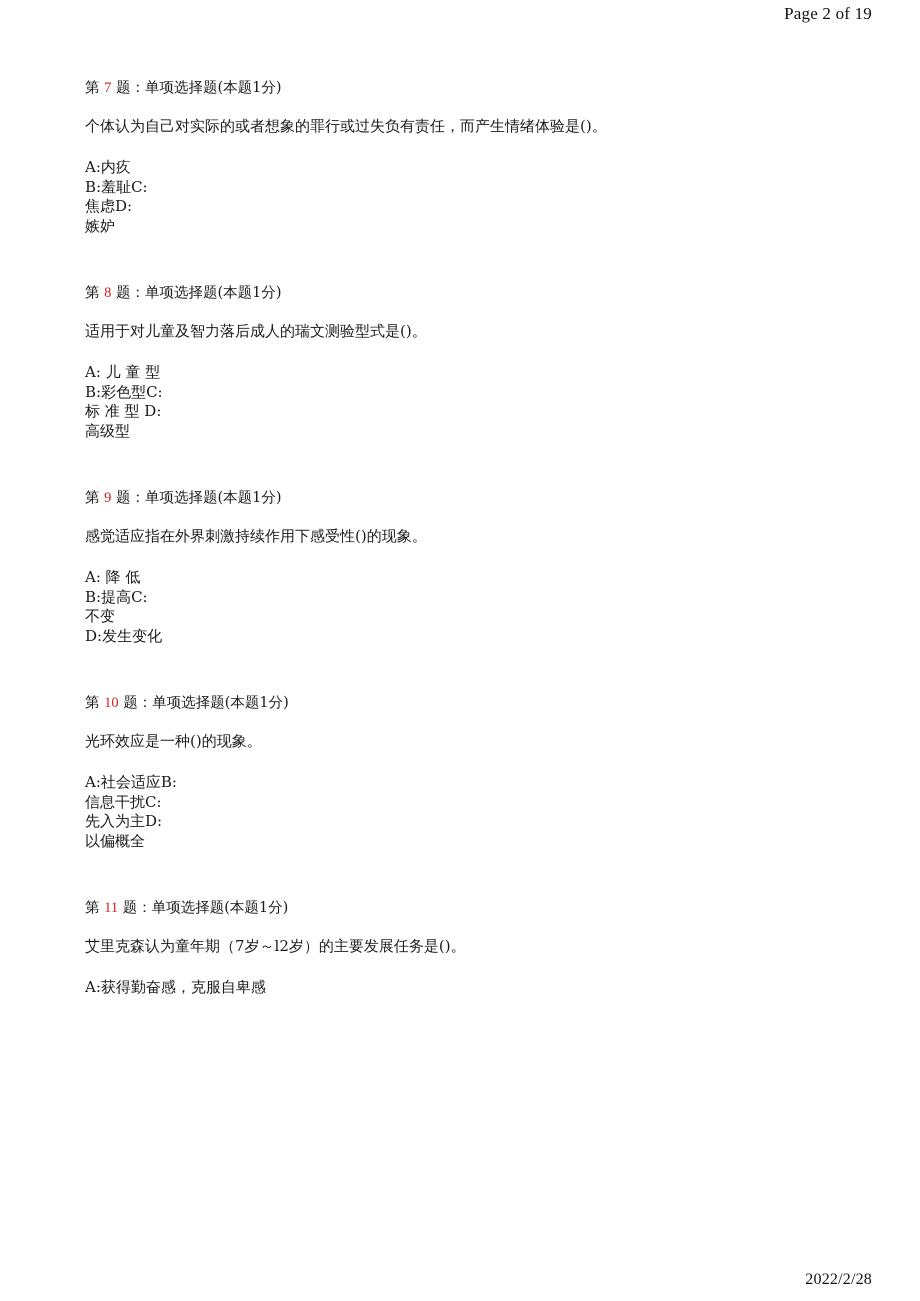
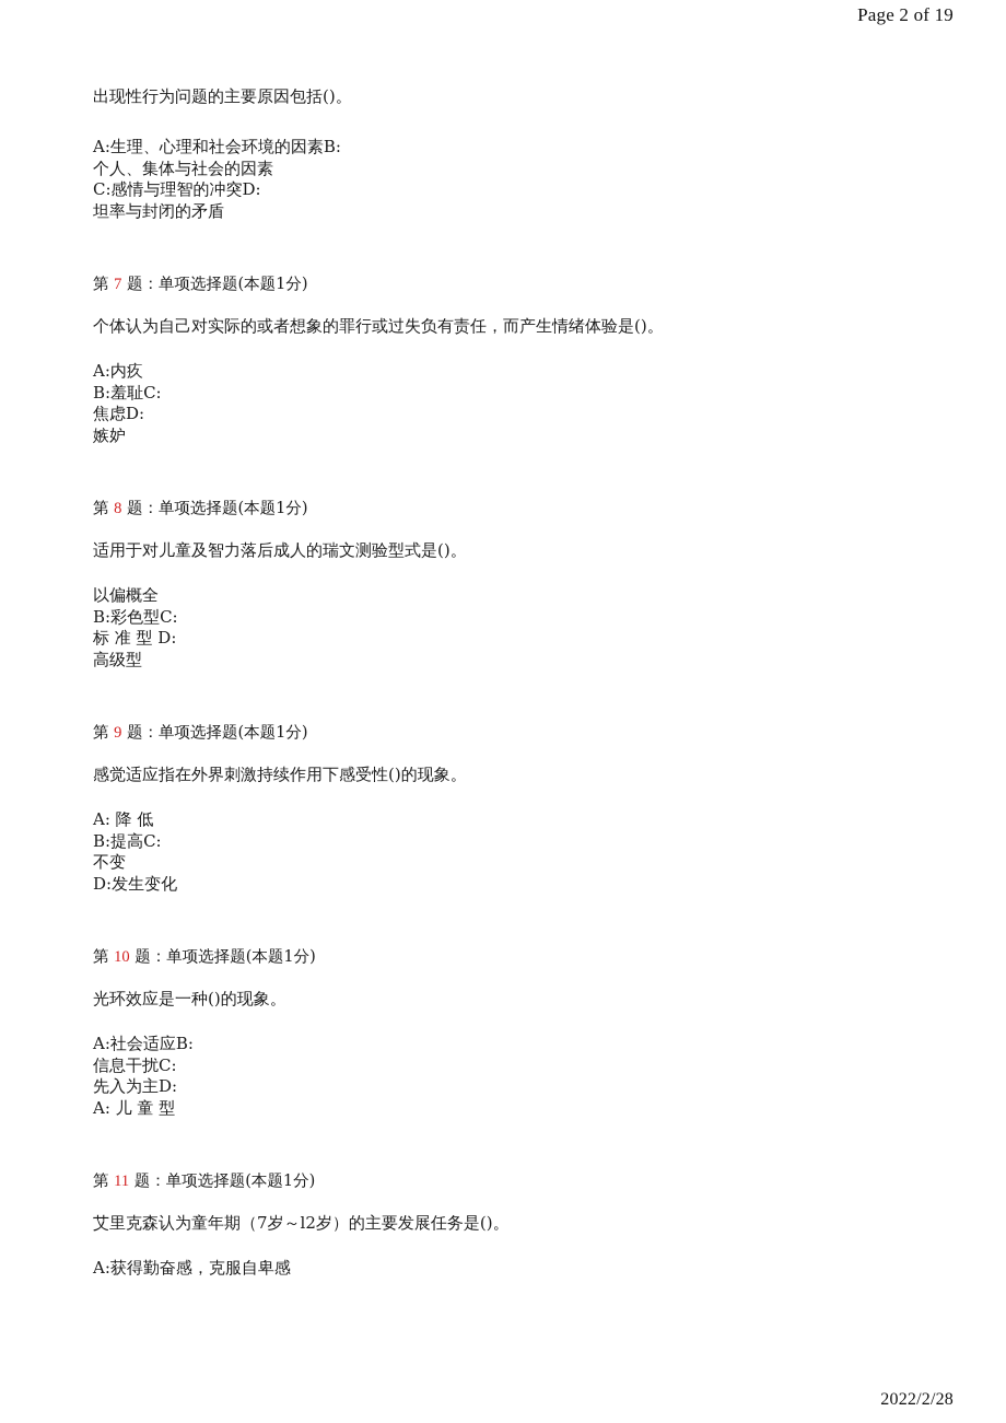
  Page 2 of 19
+ 出现性行为问题的主要原因包括()。
+ A:生理、心理和社会环境的因素B:
+ 个人、集体与社会的因素
+ C:感情与理智的冲突D:
+ 坦率与封闭的矛盾
  第 7 题：单项选择题(本题1分)
  个体认为自己对实际的或者想象的罪行或过失负有责任，而产生情绪体验是()。
  A:内疚
  B:羞耻C:
  焦虑D:
  嫉妒
  第 8 题：单项选择题(本题1分)
  适用于对儿童及智力落后成人的瑞文测验型式是()。
- A: 儿 童 型
+ 以偏概全
  B:彩色型C:
  标 准 型 D:
  高级型
  第 9 题：单项选择题(本题1分)
  感觉适应指在外界刺激持续作用下感受性()的现象。
  A: 降 低
  B:提高C:
  不变
  D:发生变化
  第 10 题：单项选择题(本题1分)
  光环效应是一种()的现象。
  A:社会适应B:
  信息干扰C:
  先入为主D:
- 以偏概全
+ A: 儿 童 型
  第 11 题：单项选择题(本题1分)
  艾里克森认为童年期（7岁～l2岁）的主要发展任务是()。
  A:获得勤奋感，克服自卑感
  2022/2/28
